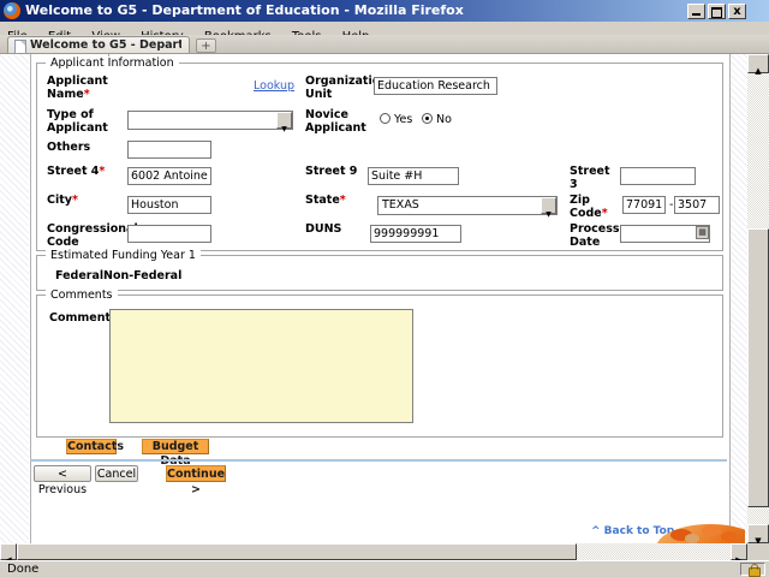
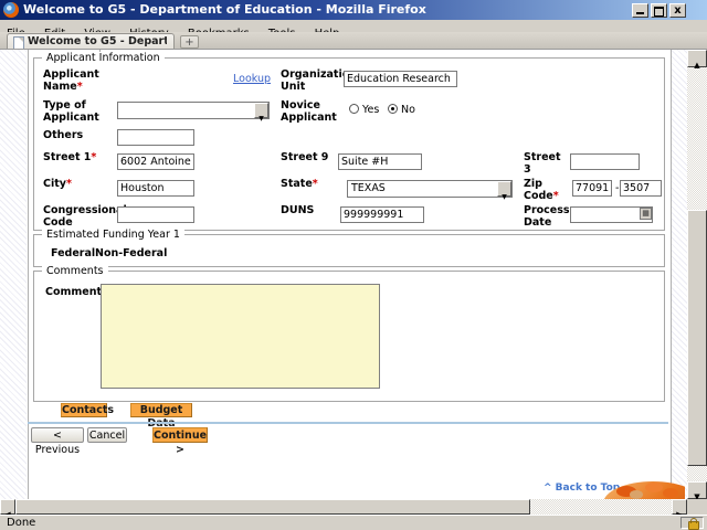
  Welcome to G5 - Department of Education - Mozilla Firefox
  x
  +
  Applicant Information
  Applicant Name*
  Lookup
  Organizati Unit
  Education Research
  Type of Applicant
  Novice Applicant
  Yes
  No
  Others
- Street 4*
+ Street 1*
  6002 Antoine
  Street 9
  Suite #H
  Street 3
  City*
  Houston
  State*
  TEXAS
  Zip Code*
  77091
  -
  3507
  Congression Code
  DUNS
  999999991
  Process Date
  ▦
  Estimated Funding Year 1
  Federal
  Non-Federal
  Comments
  Comment
  Contacts
  < Previous
  Cancel
  Continue >
  ^ Back to To
  ▲
  ▼
  Done
